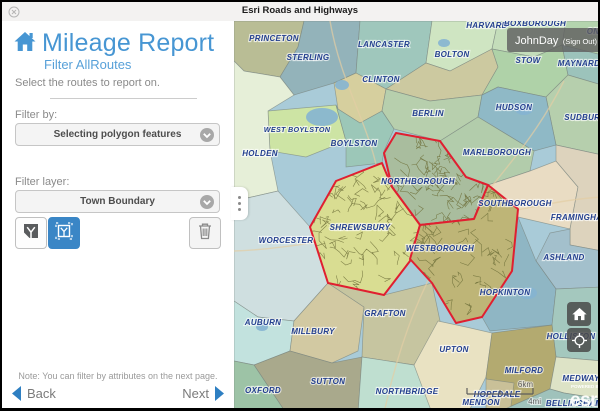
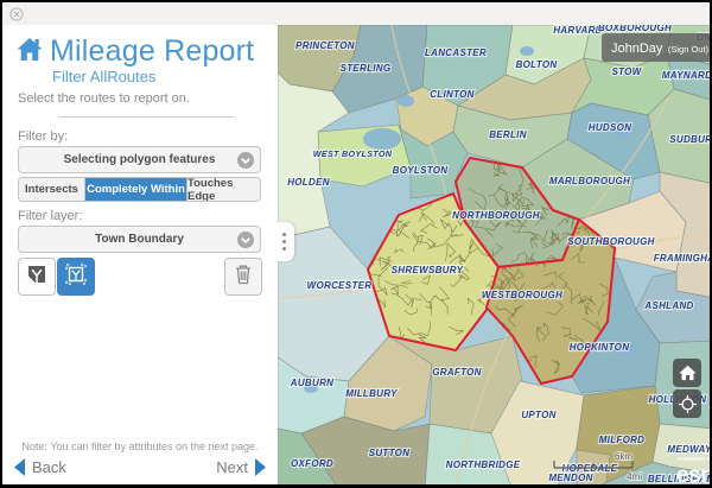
- Esri Roads and Highways
  Mileage Report
  Filter AllRoutes
  Select the routes to report on.
  Filter by:
  Selecting polygon features
+ Intersects
+ Completely Within
+ Touches Edge
  Filter layer:
  Town Boundary
  Note: You can filter by attributes on the next page.
  Back
  Next
  PRINCETON
  STERLING
  LANCASTER
  HARVARD
  BOXBOROUGH
  ON
  BOLTON
  STOW
  MAYNARD
  SUDBUR
  CLINTON
  BERLIN
  HUDSON
  WEST BOYLSTON
  BOYLSTON
  HOLDEN
  MARLBOROUGH
  SOUTHBOROUGH
  FRAMINGH
  ASHLAND
  HOPKINTON
  HOLLISTON
  WORCESTER
  AUBURN
  MILLBURY
  GRAFTON
  SUTTON
  OXFORD
  NORTHBRIDGE
  UPTON
  MILFORD
  MENDON
  MEDWAY
  BELLINGHA
  NORTHBOROUGH
  SHREWSBURY
  WESTBOROUGH
  6km
  4mi
  esr
  JohnDay (Sign Out)
